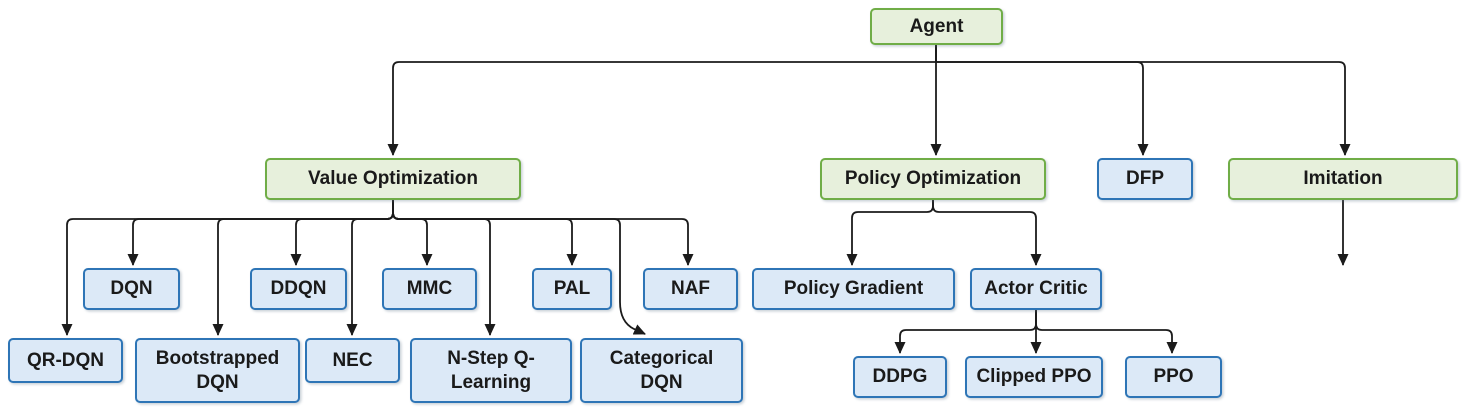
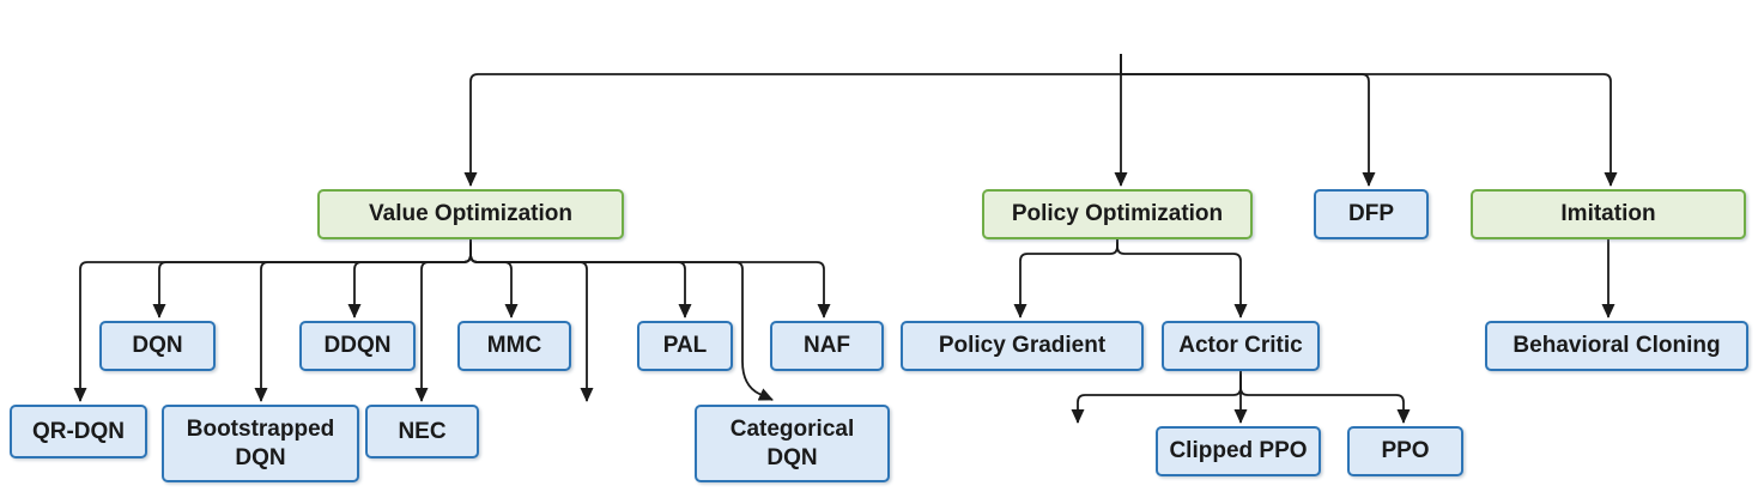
- Agent
  Value Optimization
  Policy Optimization
  DFP
  Imitation
  DQN
  DDQN
  MMC
  PAL
  NAF
  Policy Gradient
  Actor Critic
+ Behavioral Cloning
  QR-DQN
  Bootstrapped DQN
  NEC
- N-Step Q-Learning
  Categorical DQN
- DDPG
  Clipped PPO
  PPO
